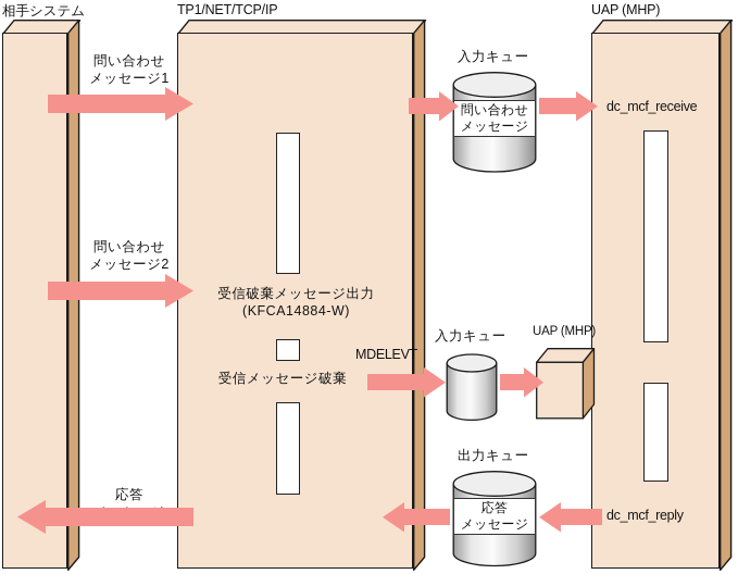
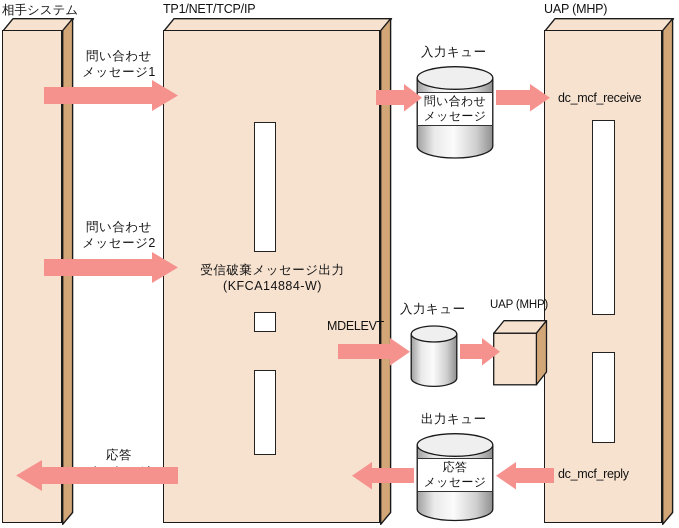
  相手システム
  TP1/NET/TCP/IP
  UAP (MHP)
  問い合わせ
  メッセージ1
  問い合わせ
  メッセージ2
  応答
  受信破棄メッセージ出力
  (KFCA14884-W)
- 受信メッセージ破棄
  MDELEVT
  dc_mcf_receive
  dc_mcf_reply
  入力キュー
  問い合わせ
  メッセージ
  入力キュー
  UAP (MHP)
  出力キュー
  応答
  メッセージ
